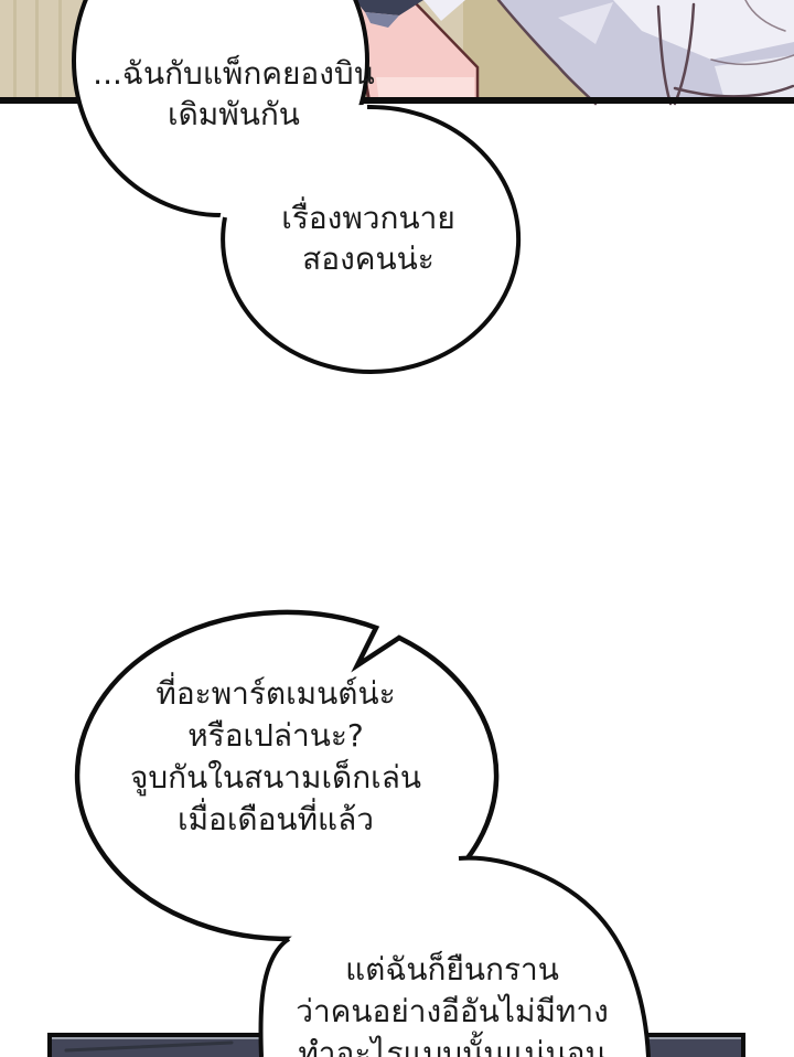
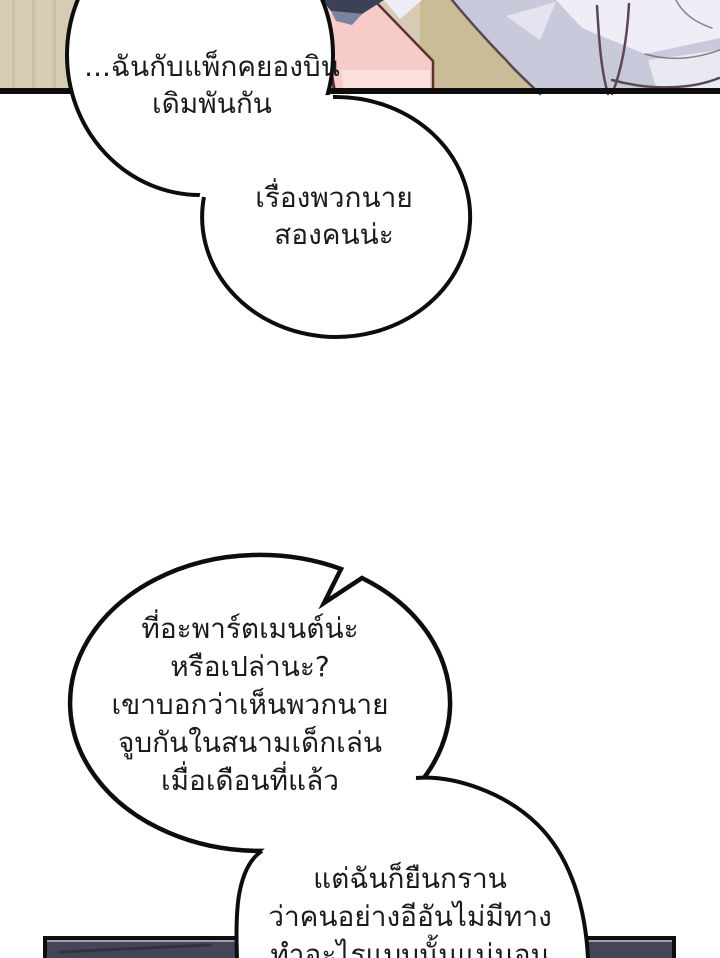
  ...ฉันกับแพ็กคยองบิน
  เดิมพันกัน
  เรื่องพวกนาย
  สองคนน่ะ
  ที่อะพาร์ตเมนต์น่ะ
  หรือเปล่านะ?
+ เขาบอกว่าเห็นพวกนาย
  จูบกันในสนามเด็กเล่น
  เมื่อเดือนที่แล้ว
  แต่ฉันก็ยืนกราน
  ว่าคนอย่างอีอันไม่มีทาง
  ทำอะไรแบบนั้นแน่นอน
